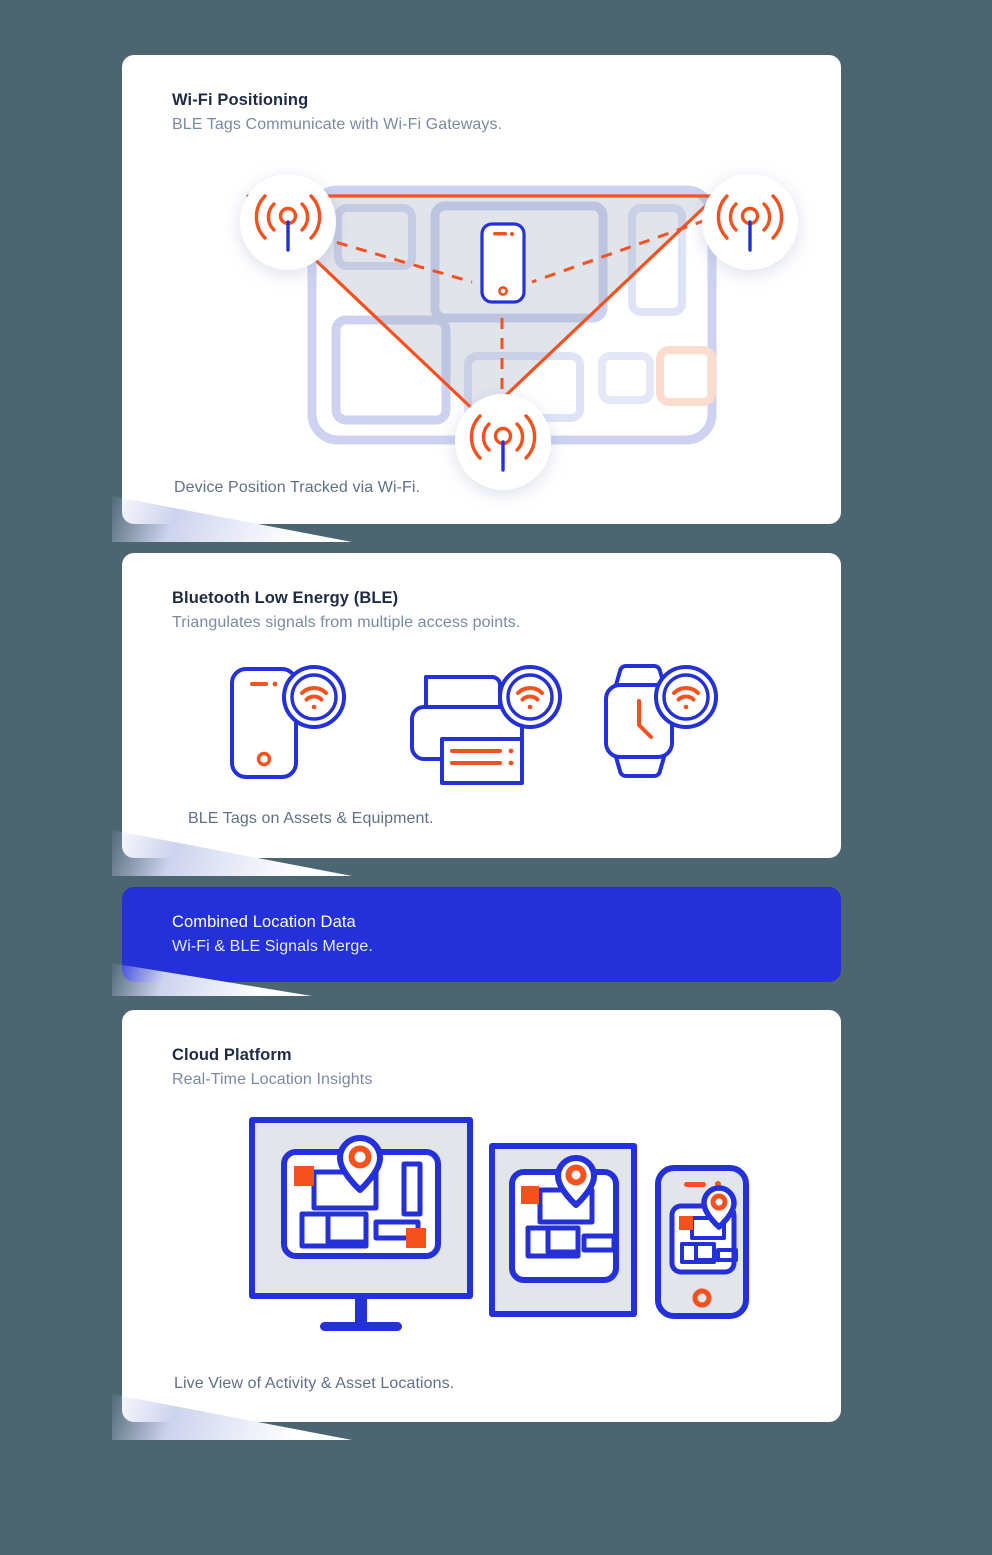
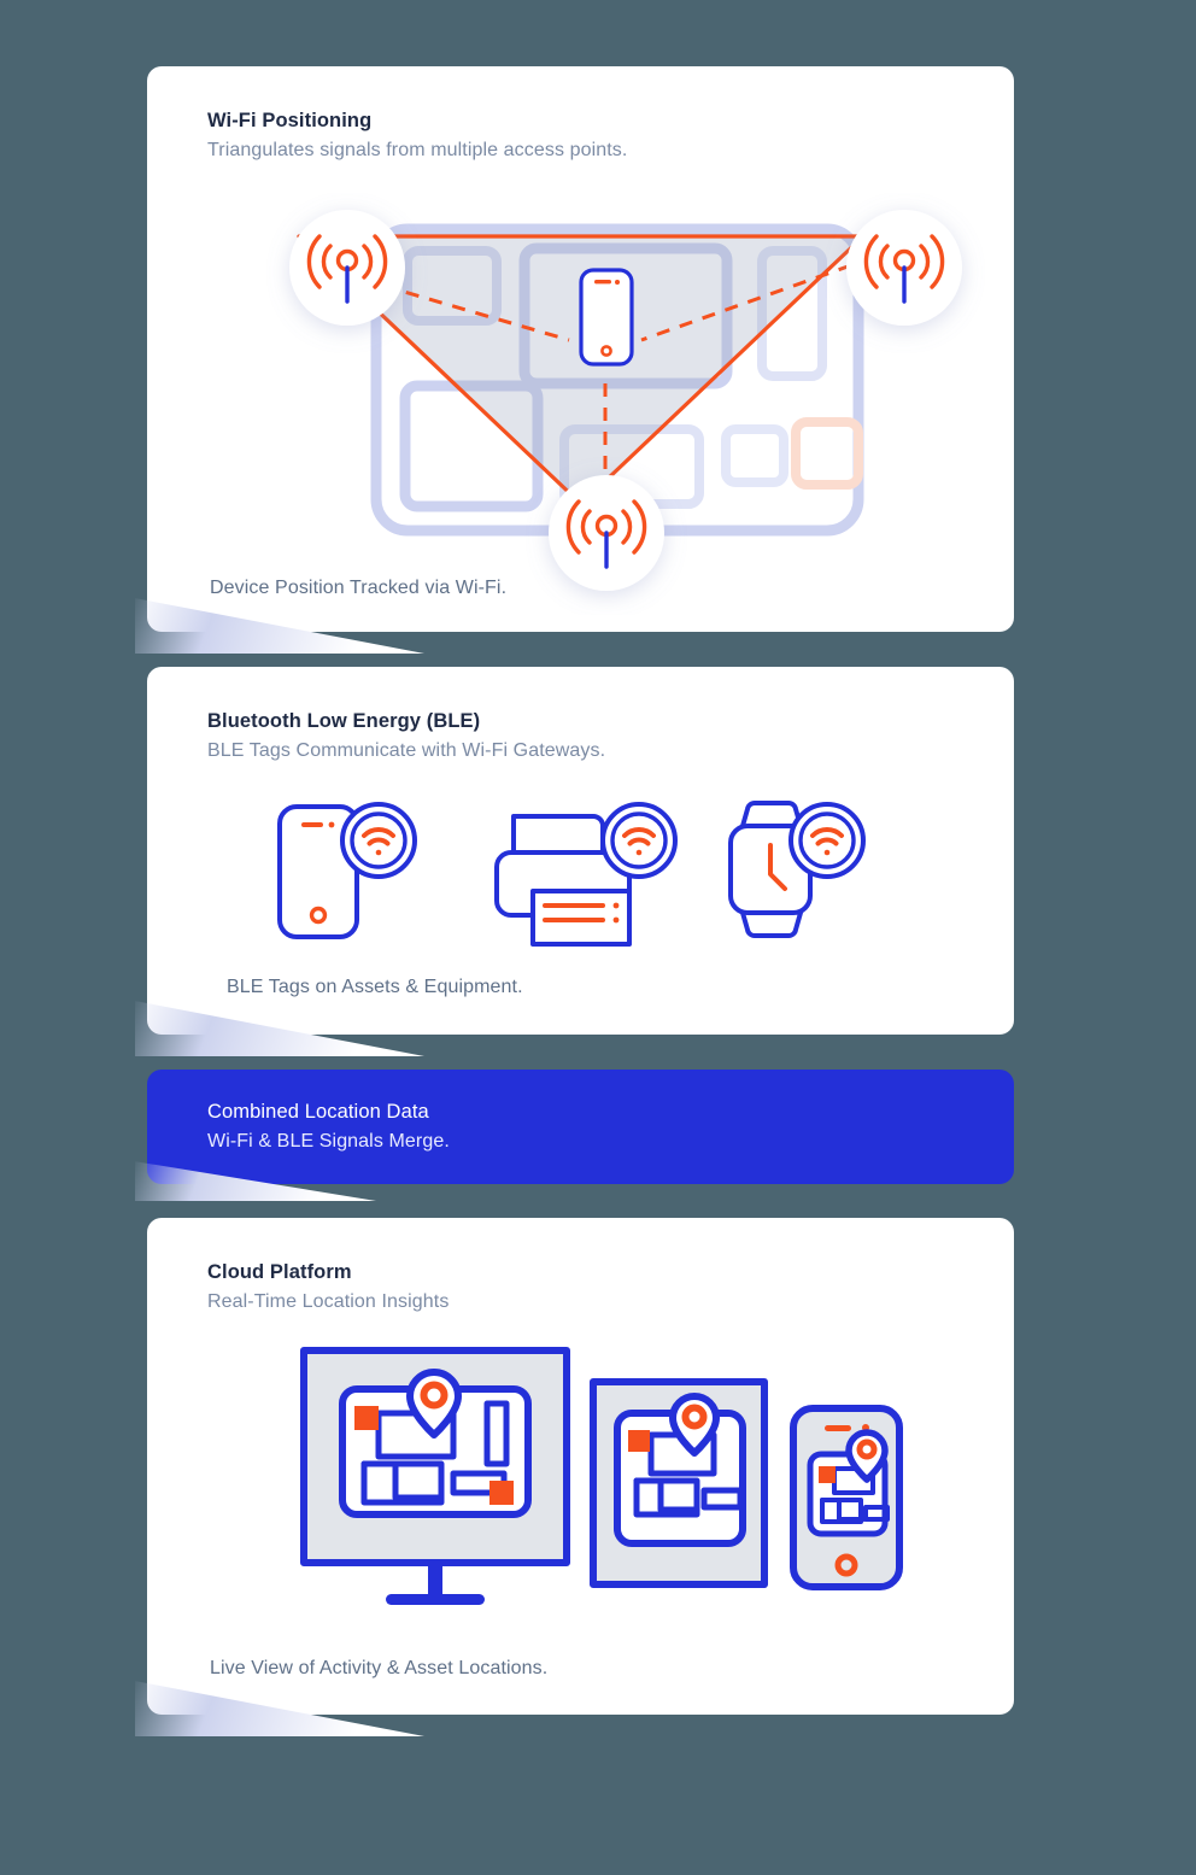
  Wi-Fi Positioning
- BLE Tags Communicate with Wi-Fi Gateways.
+ Triangulates signals from multiple access points.
  Device Position Tracked via Wi-Fi.
  Bluetooth Low Energy (BLE)
- Triangulates signals from multiple access points.
+ BLE Tags Communicate with Wi-Fi Gateways.
  BLE Tags on Assets & Equipment.
  Combined Location Data
  Wi-Fi & BLE Signals Merge.
  Cloud Platform
  Real-Time Location Insights
  Live View of Activity & Asset Locations.
